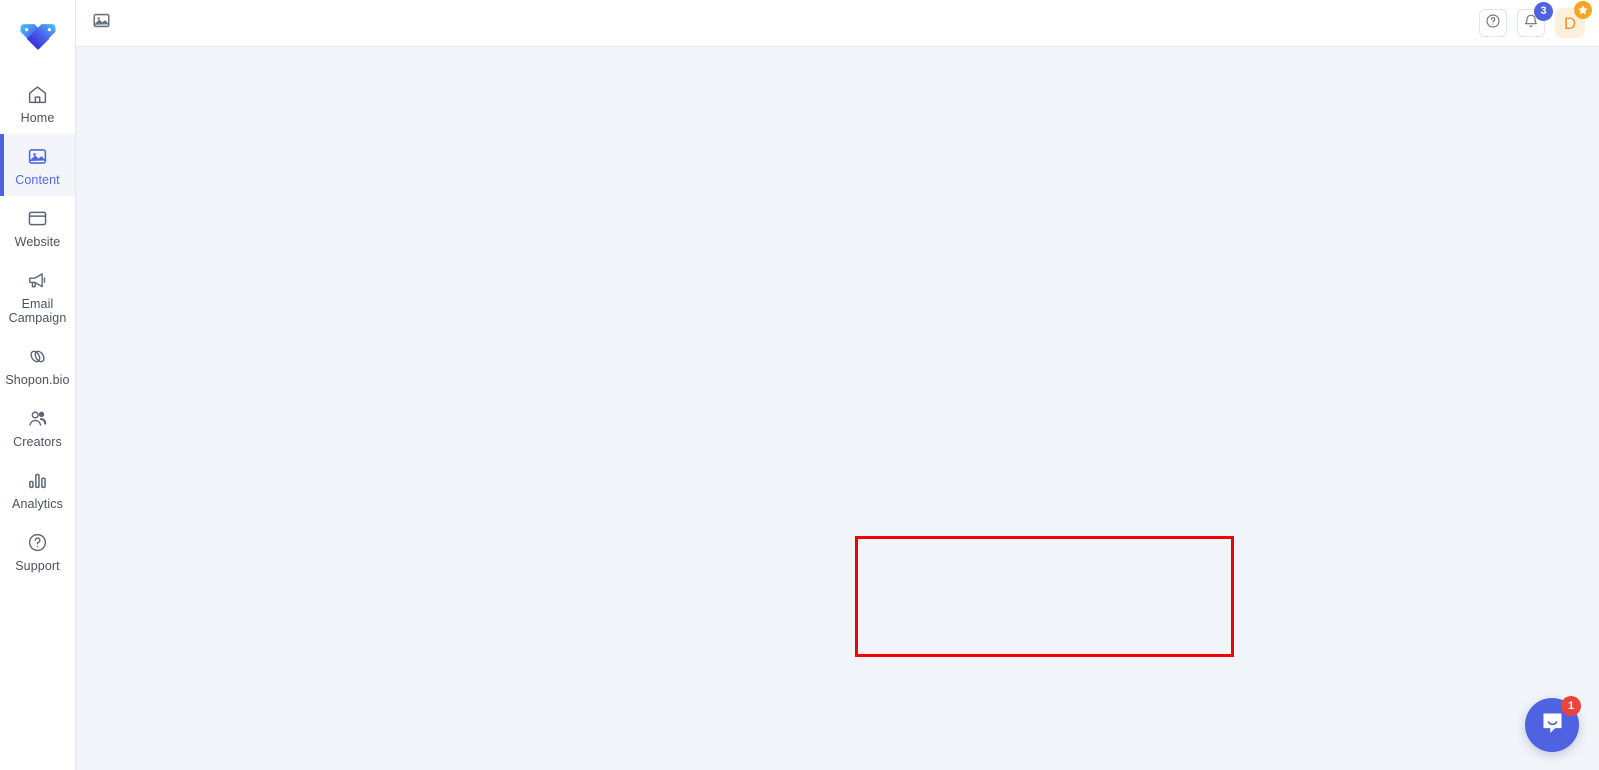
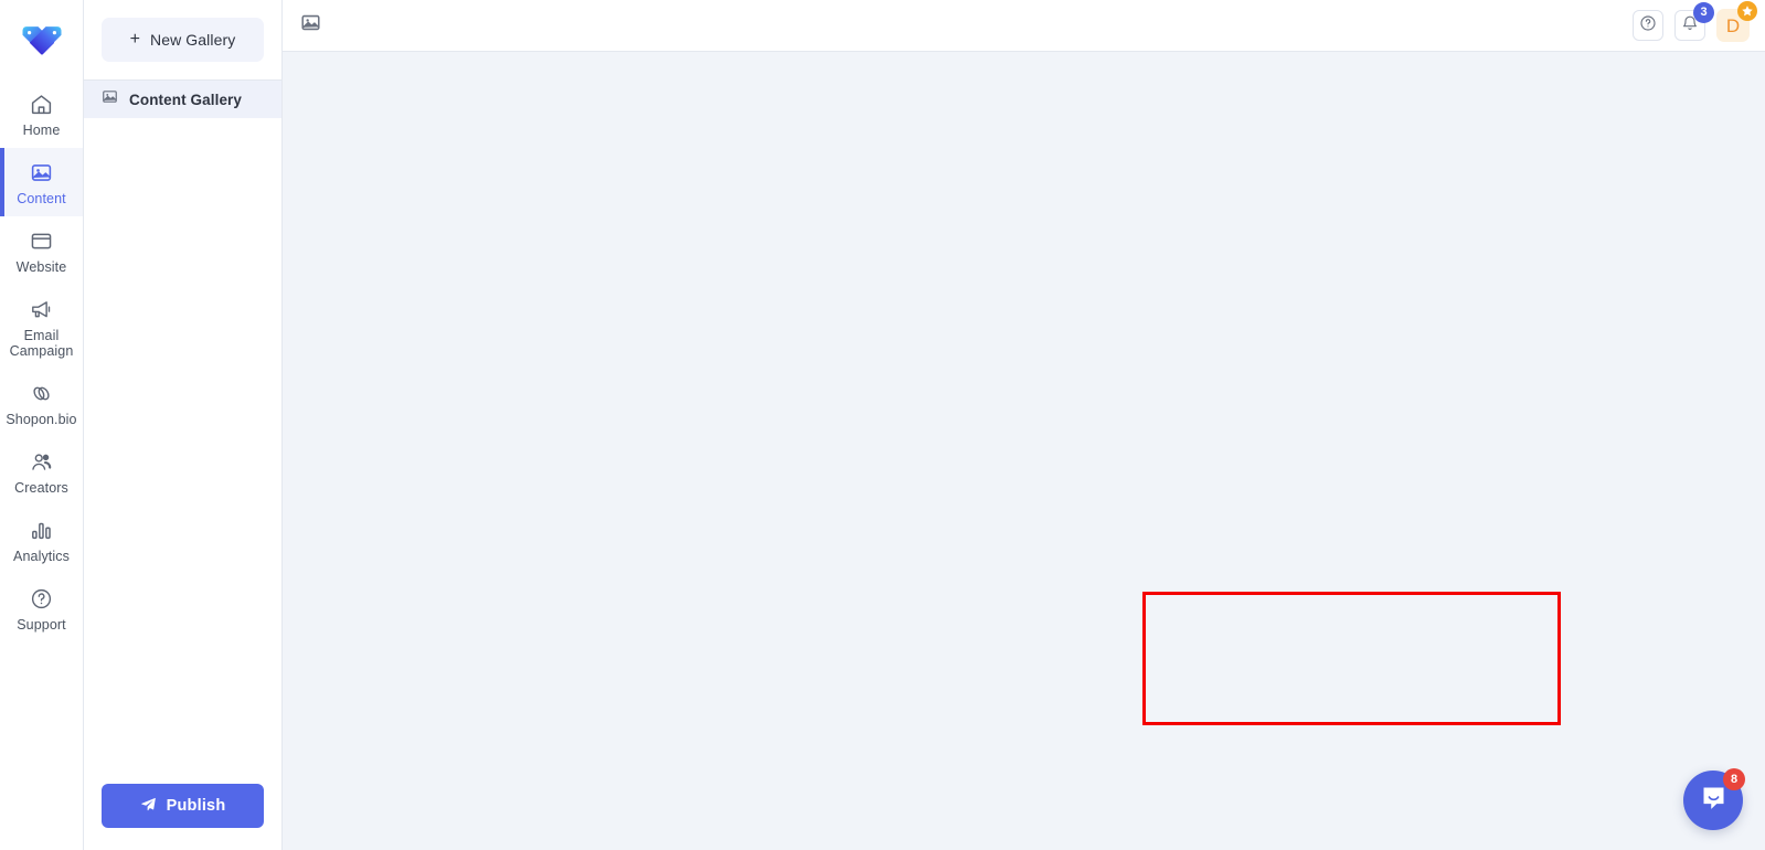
  Home
  Content
  Website
  Email Campaign
  Shopon.bio
  Creators
  Analytics
  Support
+ +
+ New Gallery
+ Content Gallery
+ Publish
  3
  D
- 1
+ 8
